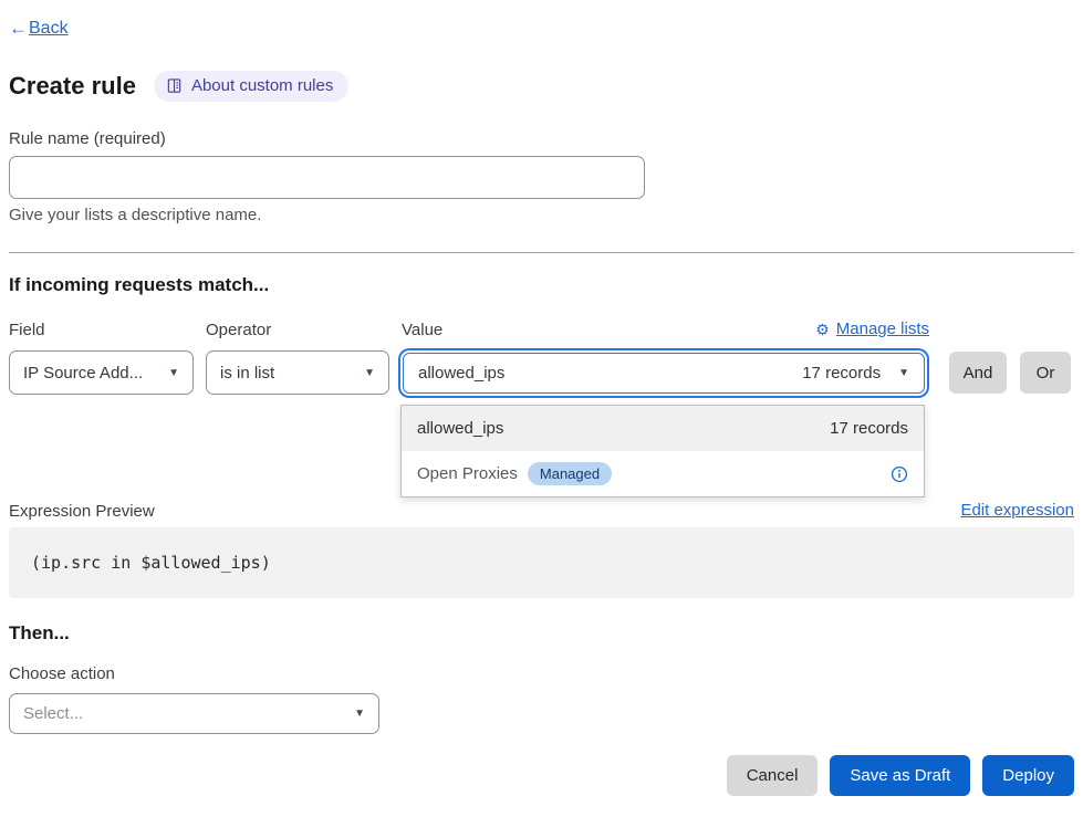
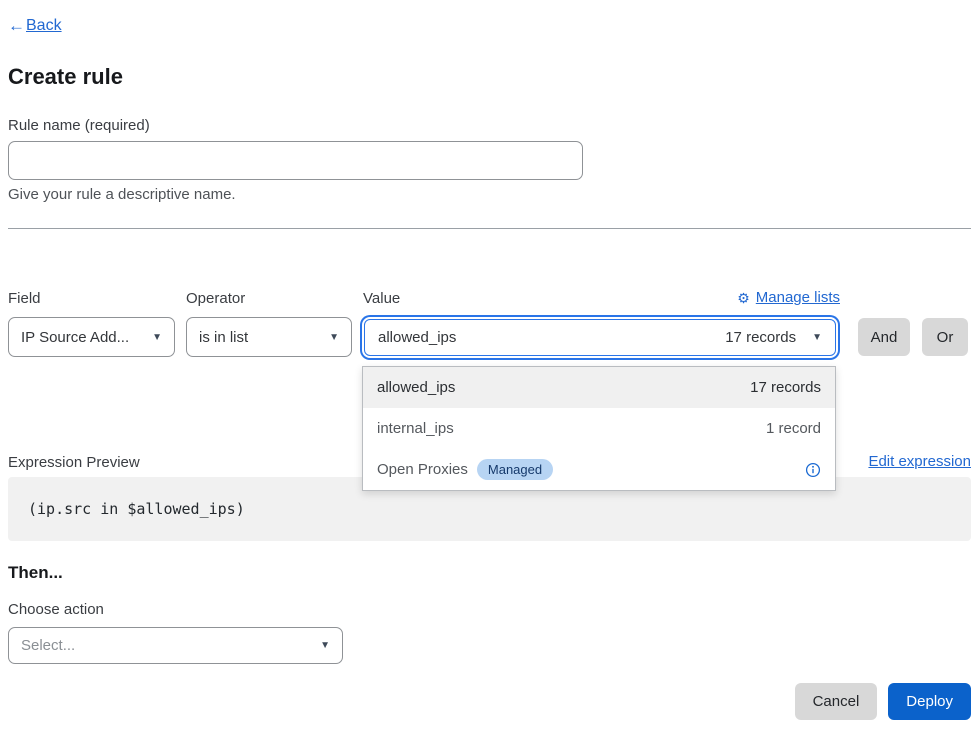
  ←
  Back
  Create rule
- About custom rules
  Rule name (required)
- Give your lists a descriptive name.
+ Give your rule a descriptive name.
- If incoming requests match...
  Field
  Operator
  Value
  ⚙
  Manage lists
  IP Source Add...
  ▼
  is in list
  ▼
  allowed_ips
  17 records
  ▼
  And
  Or
  allowed_ips
  17 records
+ internal_ips
+ 1 record
  Open Proxies
  Managed
  Expression Preview
  Edit expression
  (ip.src in $allowed_ips)
  Then...
  Choose action
  Select...
  ▼
  Cancel
- Save as Draft
  Deploy
